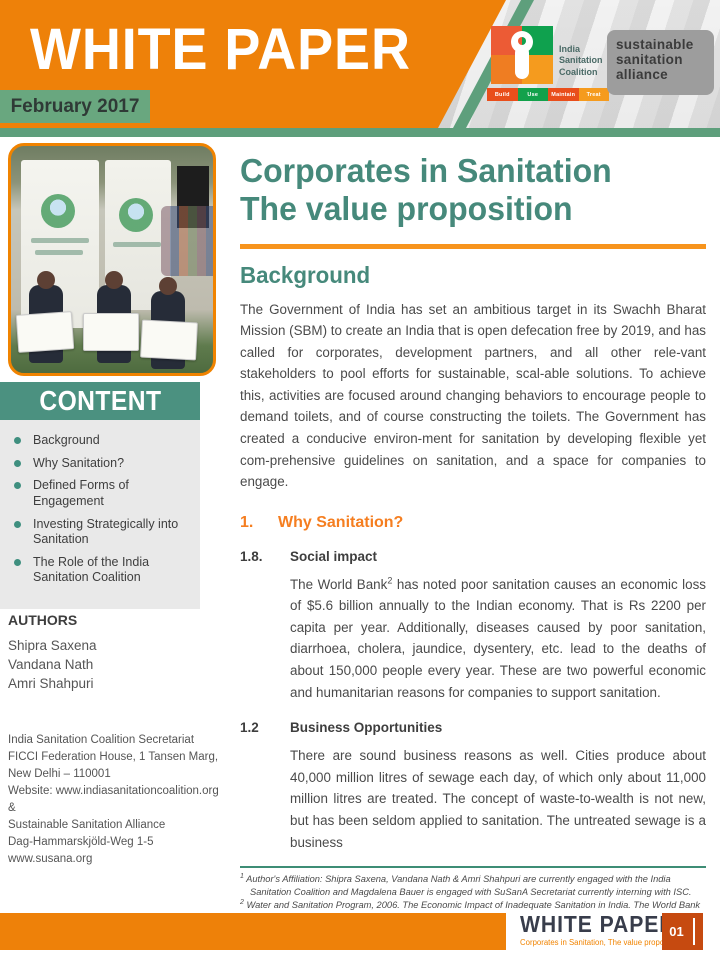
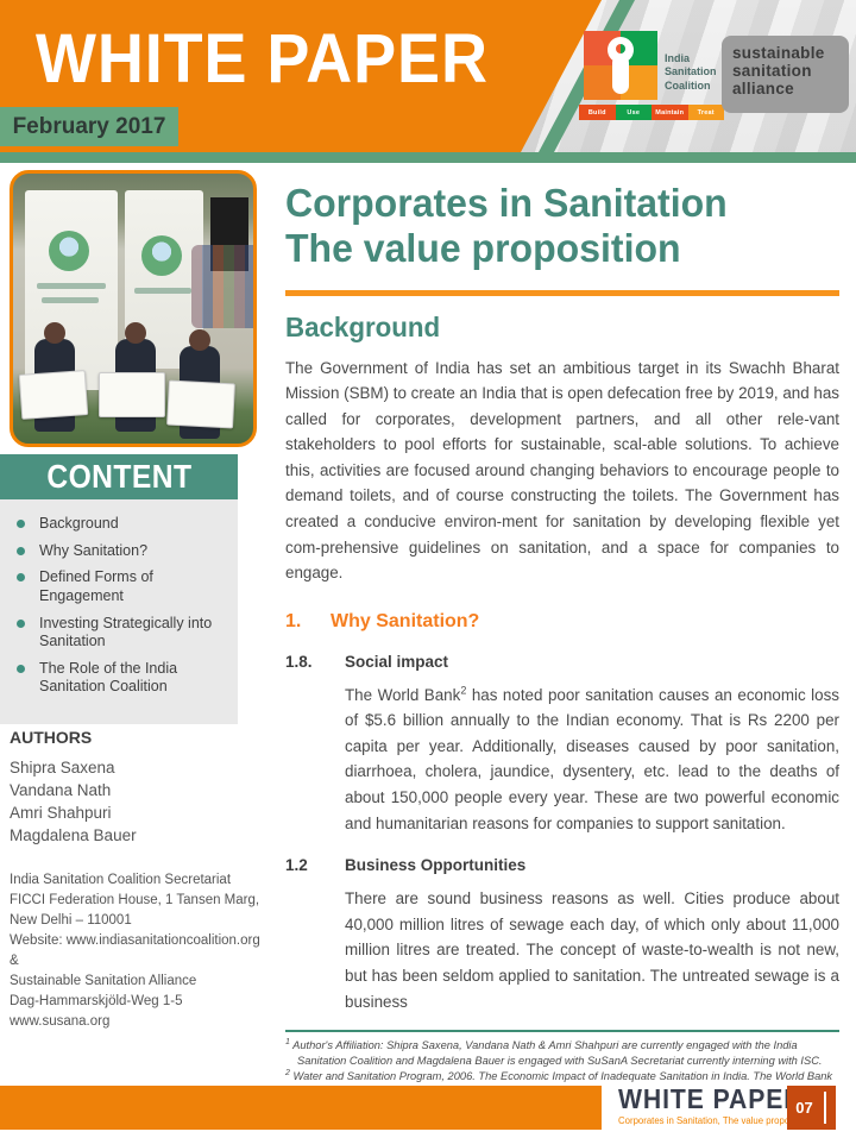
  WHITE PAPER
  February 2017
  India
  Sanitation
  Coalition
  sustainable
  sanitation
  alliance
  CONTENT
  Background
  Why Sanitation?
  Defined Forms of Engagement
  Investing Strategically into Sanitation
  The Role of the India Sanitation Coalition
  AUTHORS
  Shipra Saxena
  Vandana Nath
  Amri Shahpuri
+ Magdalena Bauer
  India Sanitation Coalition Secretariat
  FICCI Federation House, 1 Tansen Marg,
  New Delhi – 110001
  Website: www.indiasanitationcoalition.org
  &
  Sustainable Sanitation Alliance
  Dag-Hammarskjöld-Weg 1-5
  www.susana.org
  Corporates in Sanitation
  The value proposition
  Background
  The Government of India has set an ambitious target in its Swachh Bharat Mission (SBM) to create an India that is open defecation free by 2019, and has called for corporates, development partners, and all other rele-vant stakeholders to pool efforts for sustainable, scal-able solutions. To achieve this, activities are focused around changing behaviors to encourage people to demand toilets, and of course constructing the toilets. The Government has created a conducive environ-ment for sanitation by developing flexible yet com-prehensive guidelines on sanitation, and a space for companies to engage.
  1.
  Why Sanitation?
  1.8.
  Social impact
  The World Bank2 has noted poor sanitation causes an economic loss of $5.6 billion annually to the Indian economy. That is Rs 2200 per capita per year. Additionally, diseases caused by poor sanitation, diarrhoea, cholera, jaundice, dysentery, etc. lead to the deaths of about 150,000 people every year. These are two powerful economic and humanitarian reasons for companies to support sanitation.
  1.2
  Business Opportunities
  There are sound business reasons as well. Cities produce about 40,000 million litres of sewage each day, of which only about 11,000 million litres are treated. The concept of waste-to-wealth is not new, but has been seldom applied to sanitation. The untreated sewage is a business
  Author's Affiliation: Shipra Saxena, Vandana Nath & Amri Shahpuri are currently engaged with the India Sanitation Coalition and Magdalena Bauer is engaged with SuSanA Secretariat currently interning with ISC.
  Water and Sanitation Program, 2006. The Economic Impact of Inadequate Sanitation in India. The World Bank
  WHITE PAPE
  Corporates in Sanitation, The value prop
- 01
+ 07
